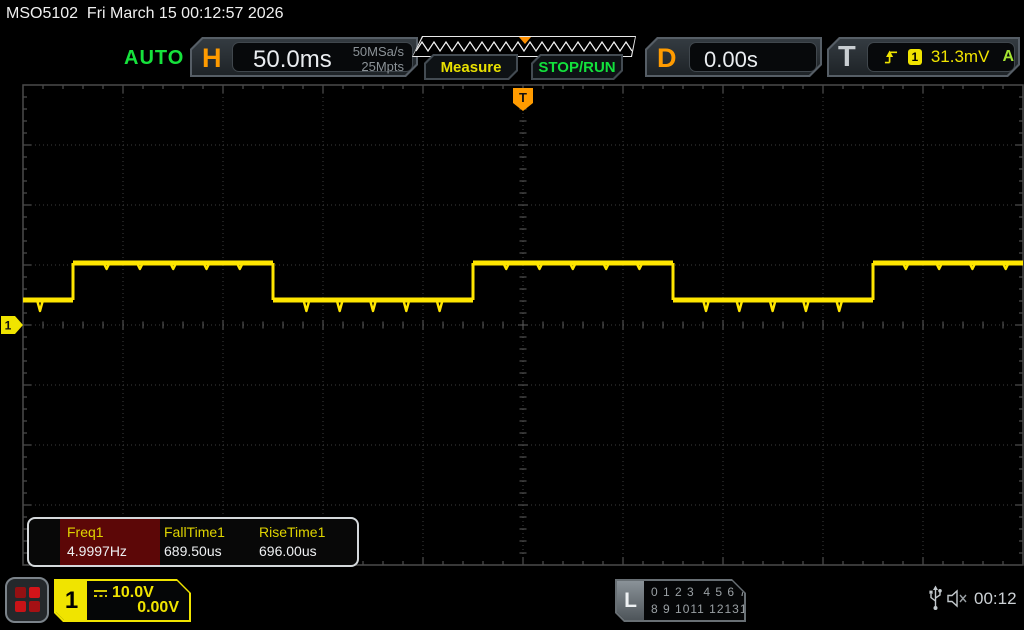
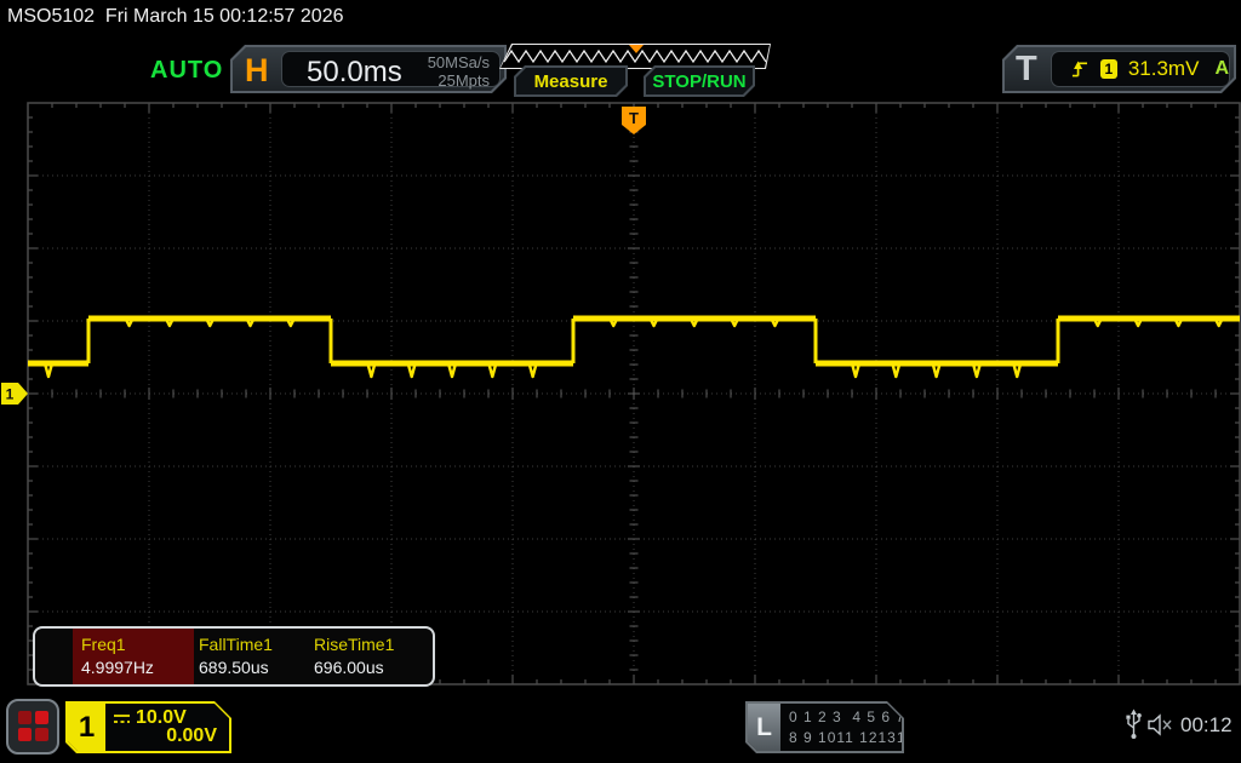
  T
  1
  MSO5102 Fri March 15 00:12:57 2026
  AUTO
  H
  50.0ms
  50MSa/s
  25Mpts
  Measure
  STOP/RUN
- D
- 0.00s
  T
  1
  31.3mV
  A
  Freq1
  4.9997Hz
  FallTime1
  689.50us
  RiseTime1
  696.00us
  1
  10.0V
  0.00V
  L
  0 1 2 3 4 5 6
  8 9 1011 12131
  00:12
